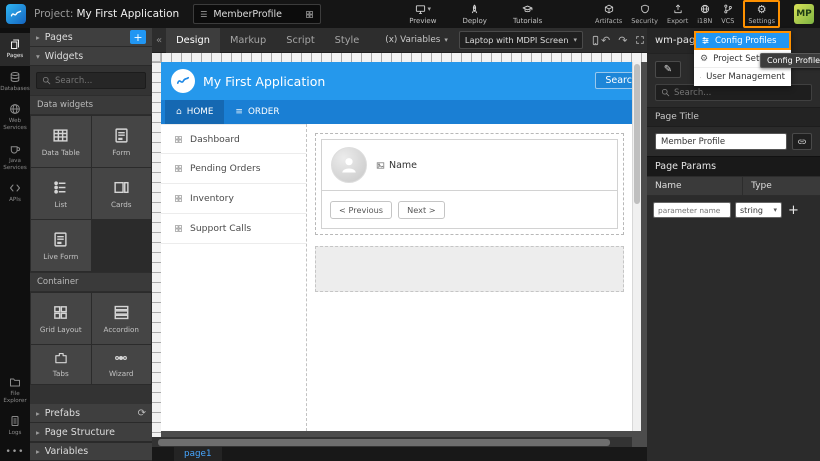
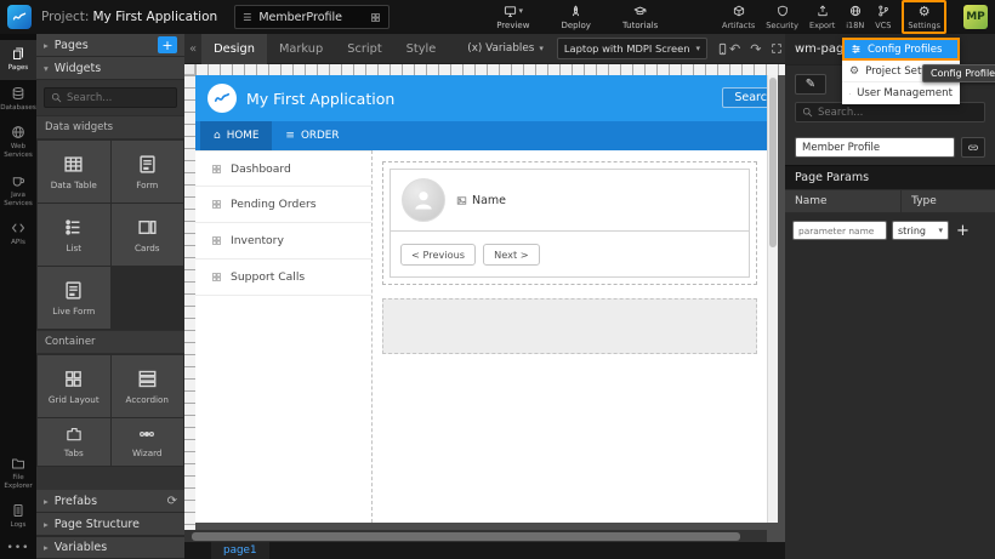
  Project: My First Application
  ☰
  MemberProfile
  ▾
  Preview
  Deploy
  Tutorials
  Artifacts
  Security
  Export
  i18N
  VCS
  ⚙
  Settings
  MP
  •••
  ▸
  Pages
  +
  ▾
  Widgets
  Search...
  Data widgets
  Data Table
  Form
  List
  Cards
  Live Form
  Container
  Grid Layout
  Accordion
  Tabs
  Wizard
  ▸
  Prefabs
  ⟳
  ▸
  Page Structure
  ▸
  Variables
  «
  Design
  Markup
  Script
  Style
  (x) Variables
  ▾
  Laptop with MDPI Screen
  ▾
  ↶
  ↷
  My First Application
  Searc
  ⌂
  HOME
  ≡
  ORDER
  Dashboard
  Pending Orders
  Inventory
  Support Calls
  Name
  < Previous
  Next >
  page1
  wm-pag
  ✎
  Search...
- Page Title
  Member Profile
  Page Params
  Name
  Type
  parameter name
  string
  ▾
  +
  Config Profiles
  ⚙
  User Management
  Config Profile
